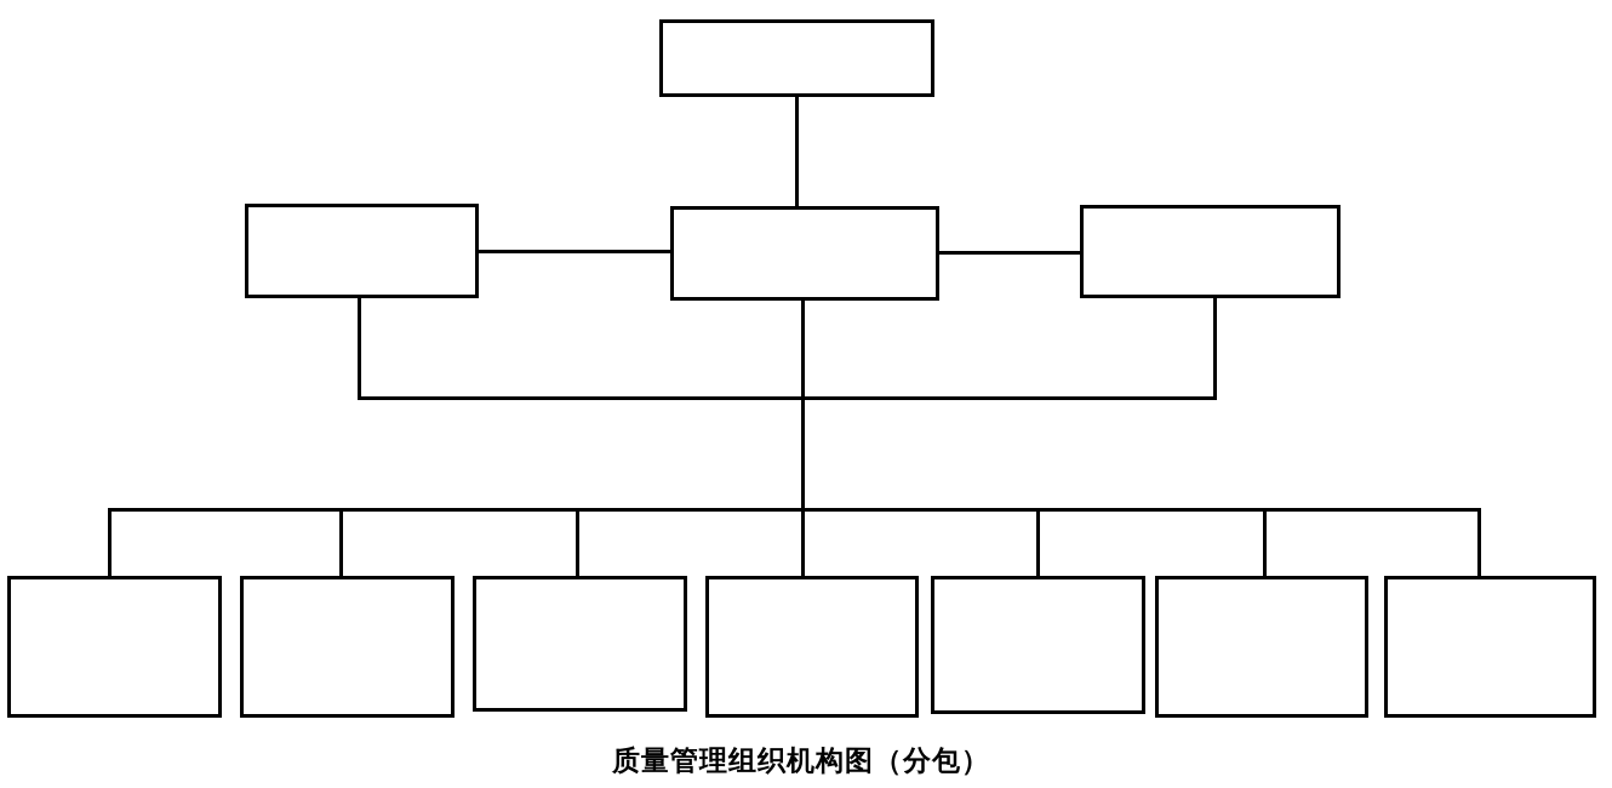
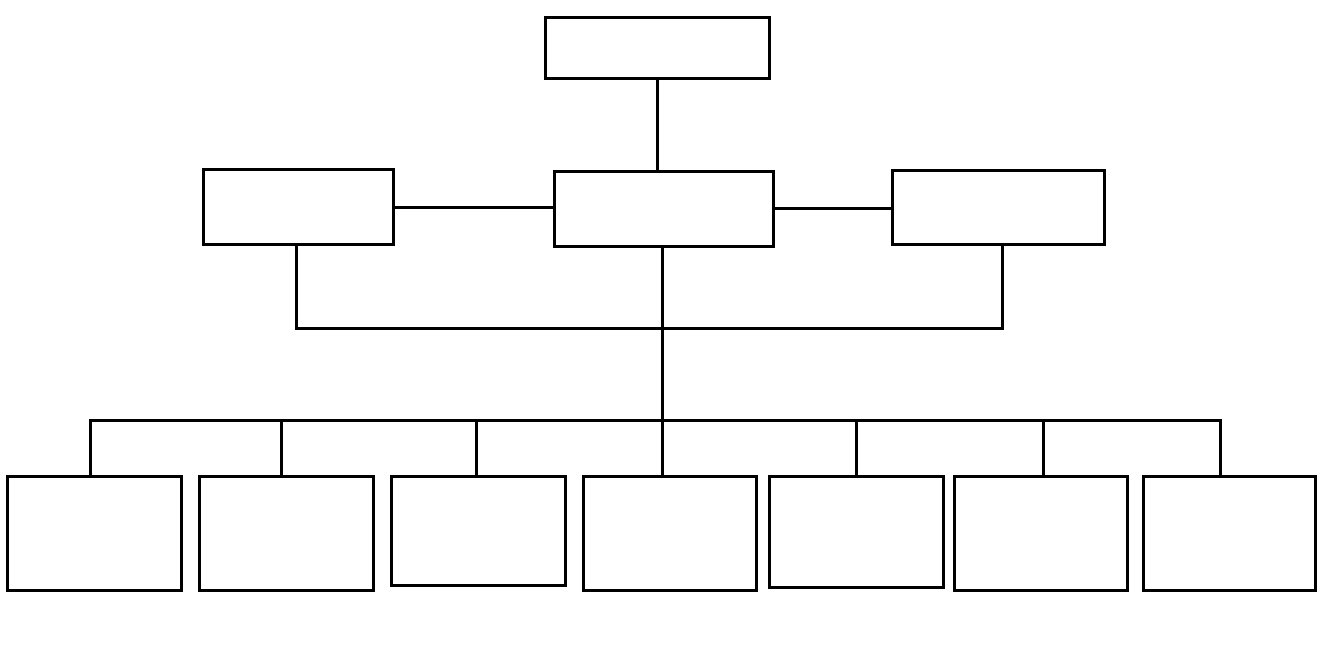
- 质量管理组织机构图（分包）
